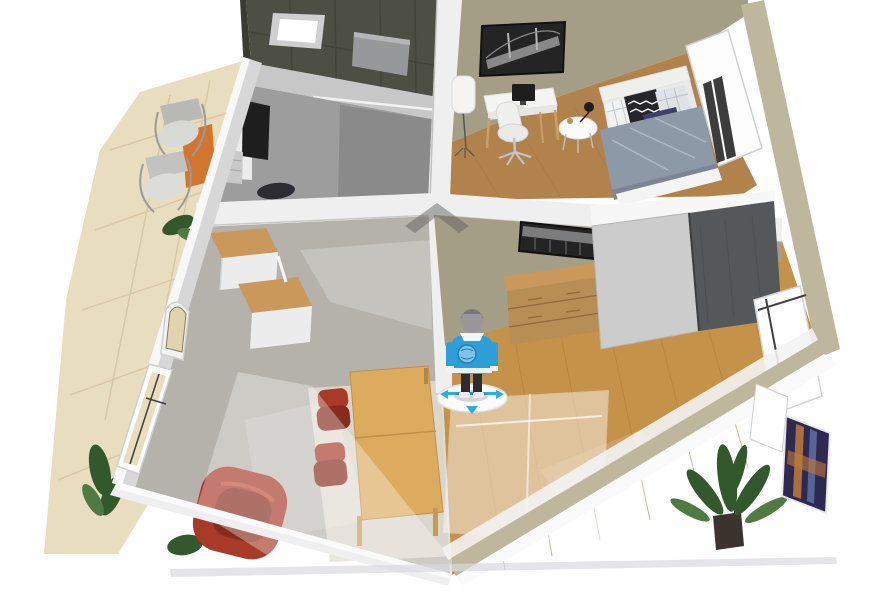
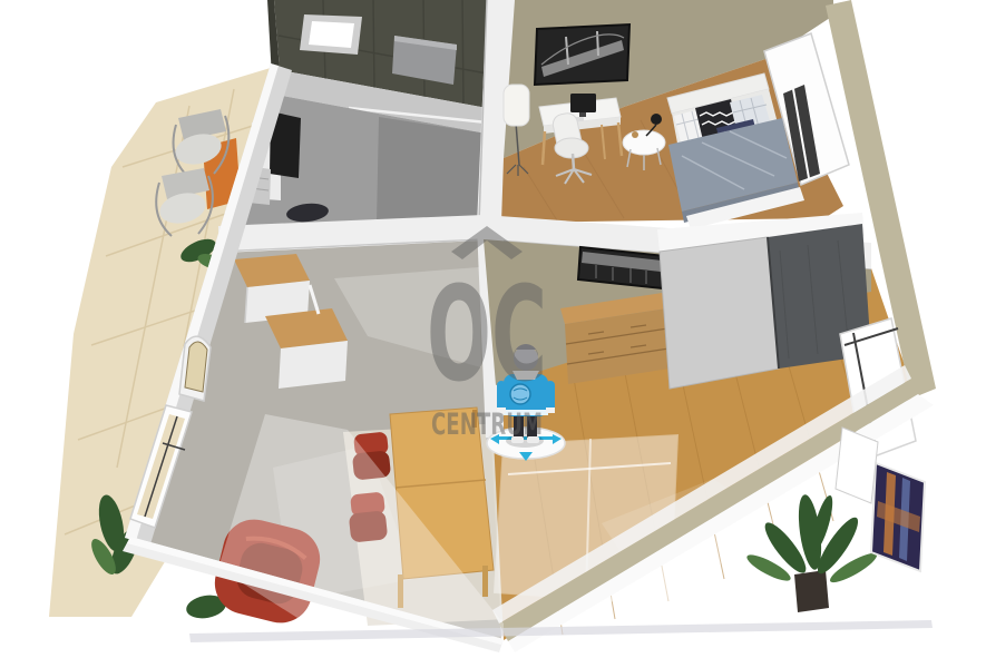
+ OC
+ CENTRUM
